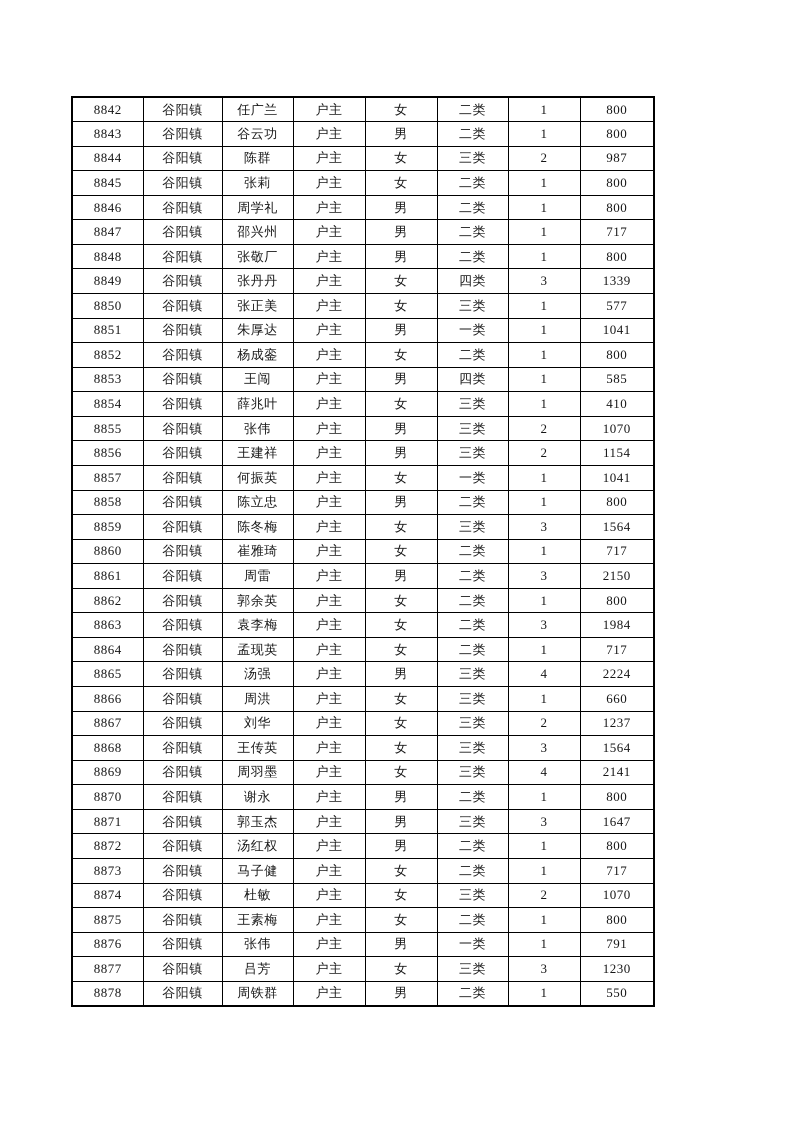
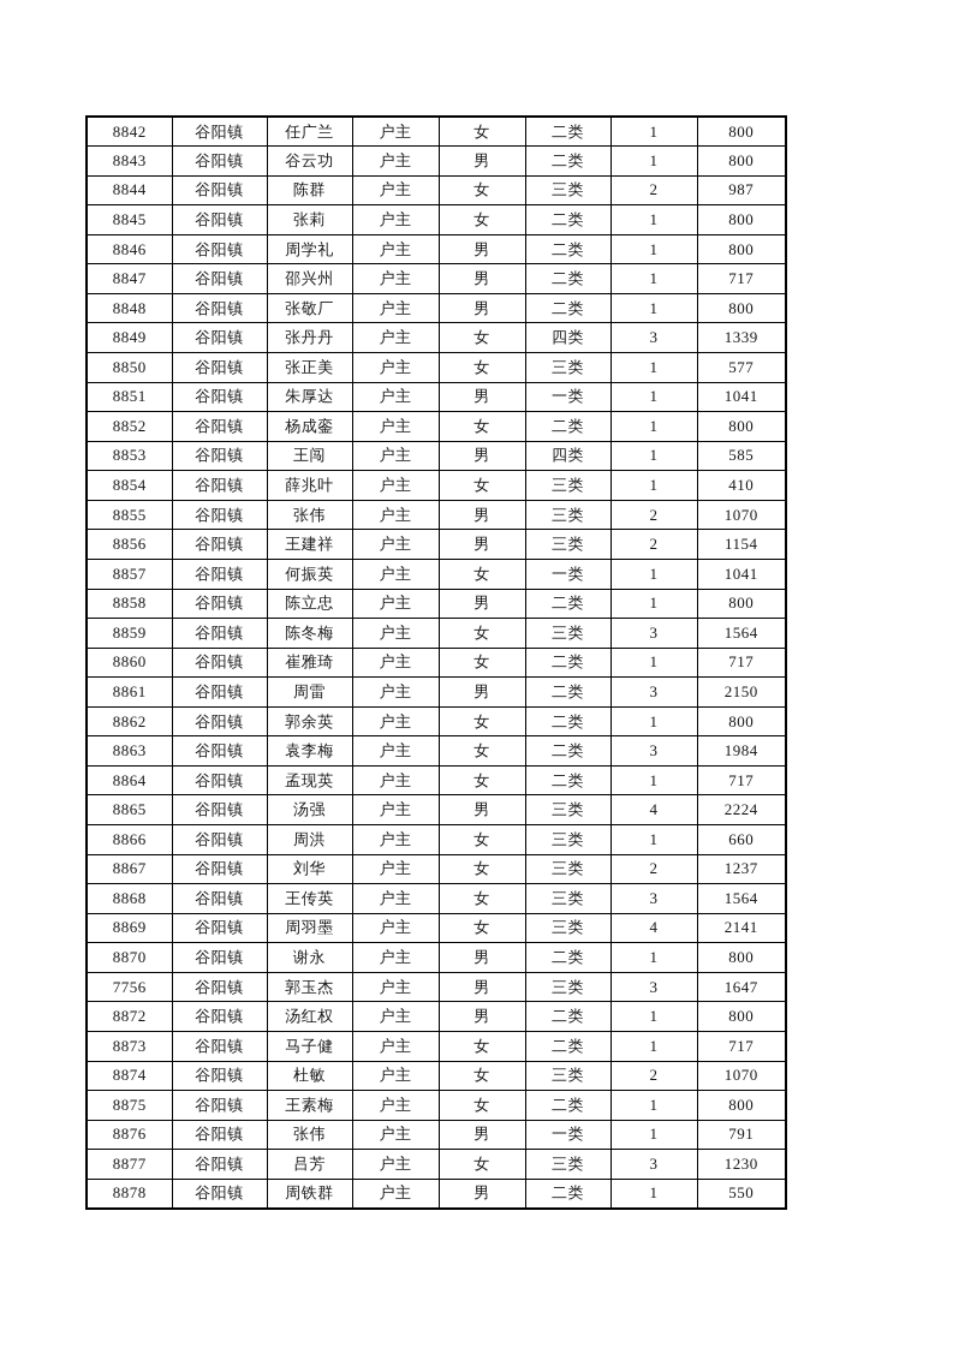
  8842	谷阳镇	任广兰	户主	女	二类	1	800
  8843	谷阳镇	谷云功	户主	男	二类	1	800
  8844	谷阳镇	陈群	户主	女	三类	2	987
  8845	谷阳镇	张莉	户主	女	二类	1	800
  8846	谷阳镇	周学礼	户主	男	二类	1	800
  8847	谷阳镇	邵兴州	户主	男	二类	1	717
  8848	谷阳镇	张敬厂	户主	男	二类	1	800
  8849	谷阳镇	张丹丹	户主	女	四类	3	1339
  8850	谷阳镇	张正美	户主	女	三类	1	577
  8851	谷阳镇	朱厚达	户主	男	一类	1	1041
  8852	谷阳镇	杨成銮	户主	女	二类	1	800
  8853	谷阳镇	王闯	户主	男	四类	1	585
  8854	谷阳镇	薛兆叶	户主	女	三类	1	410
  8855	谷阳镇	张伟	户主	男	三类	2	1070
  8856	谷阳镇	王建祥	户主	男	三类	2	1154
  8857	谷阳镇	何振英	户主	女	一类	1	1041
  8858	谷阳镇	陈立忠	户主	男	二类	1	800
  8859	谷阳镇	陈冬梅	户主	女	三类	3	1564
  8860	谷阳镇	崔雅琦	户主	女	二类	1	717
  8861	谷阳镇	周雷	户主	男	二类	3	2150
  8862	谷阳镇	郭余英	户主	女	二类	1	800
  8863	谷阳镇	袁李梅	户主	女	二类	3	1984
  8864	谷阳镇	孟现英	户主	女	二类	1	717
  8865	谷阳镇	汤强	户主	男	三类	4	2224
  8866	谷阳镇	周洪	户主	女	三类	1	660
  8867	谷阳镇	刘华	户主	女	三类	2	1237
  8868	谷阳镇	王传英	户主	女	三类	3	1564
  8869	谷阳镇	周羽墨	户主	女	三类	4	2141
  8870	谷阳镇	谢永	户主	男	二类	1	800
- 8871	谷阳镇	郭玉杰	户主	男	三类	3	1647
+ 7756	谷阳镇	郭玉杰	户主	男	三类	3	1647
  8872	谷阳镇	汤红权	户主	男	二类	1	800
  8873	谷阳镇	马子健	户主	女	二类	1	717
  8874	谷阳镇	杜敏	户主	女	三类	2	1070
  8875	谷阳镇	王素梅	户主	女	二类	1	800
  8876	谷阳镇	张伟	户主	男	一类	1	791
  8877	谷阳镇	吕芳	户主	女	三类	3	1230
  8878	谷阳镇	周铁群	户主	男	二类	1	550
